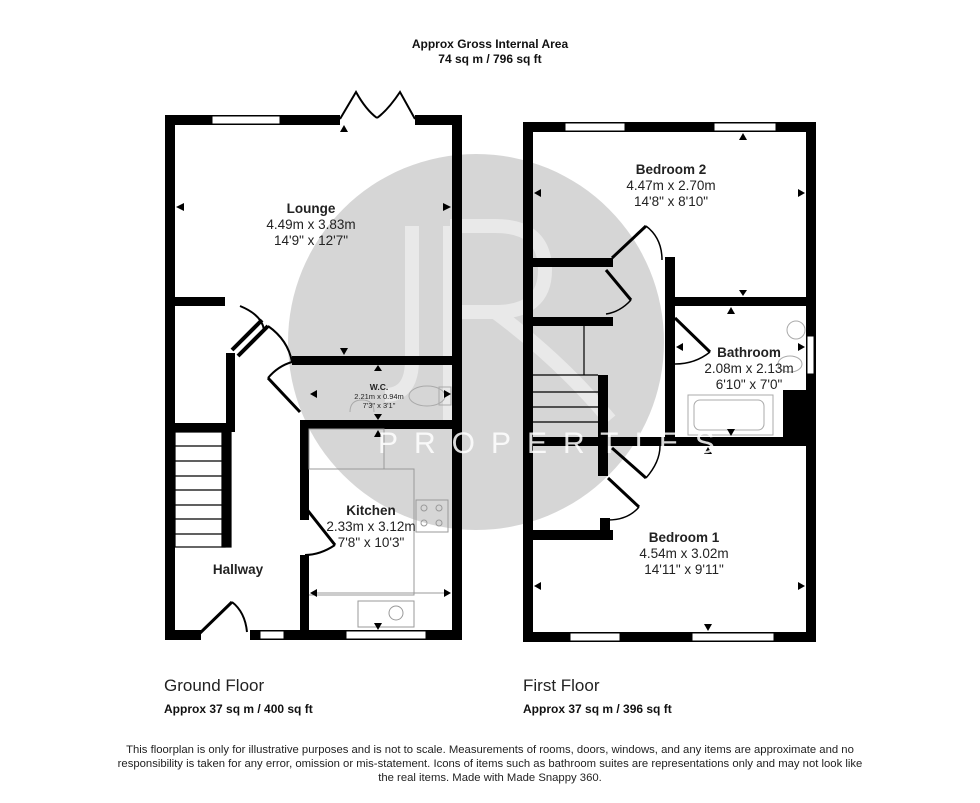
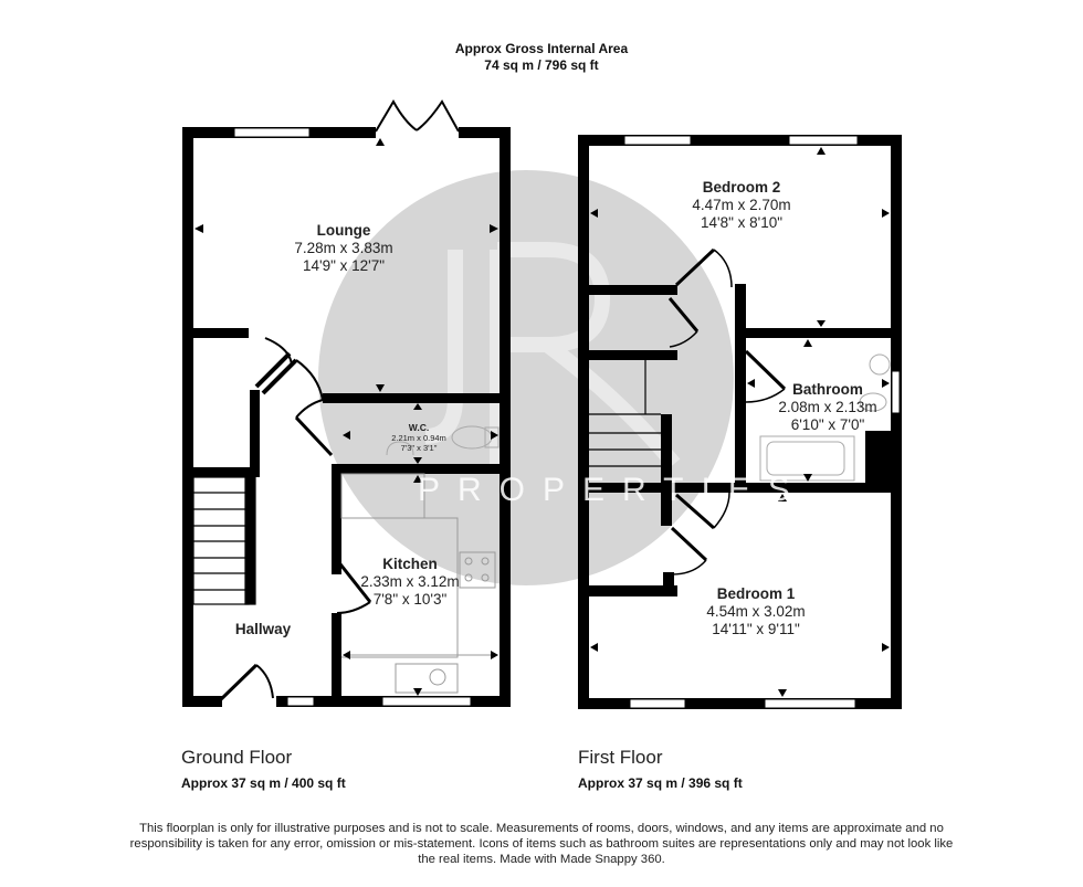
  Approx Gross Internal Area
  74 sq m / 796 sq ft
  PROPERTIES
  Lounge
- 4.49m x 3.83m
+ 7.28m x 3.83m
  14'9" x 12'7"
  W.C.
  2.21m x 0.94m
  7'3" x 3'1"
  Kitchen
  2.33m x 3.12m
  7'8" x 10'3"
  Hallway
  Bedroom 2
  4.47m x 2.70m
  14'8" x 8'10"
  Bathroom
  2.08m x 2.13m
  6'10" x 7'0"
  Bedroom 1
  4.54m x 3.02m
  14'11" x 9'11"
  Ground Floor
  Approx 37 sq m / 400 sq ft
  First Floor
  Approx 37 sq m / 396 sq ft
  This floorplan is only for illustrative purposes and is not to scale. Measurements of rooms, doors, windows, and any items are approximate and no responsibility is taken for any error, omission or mis-statement. Icons of items such as bathroom suites are representations only and may not look like the real items. Made with Made Snappy 360.
